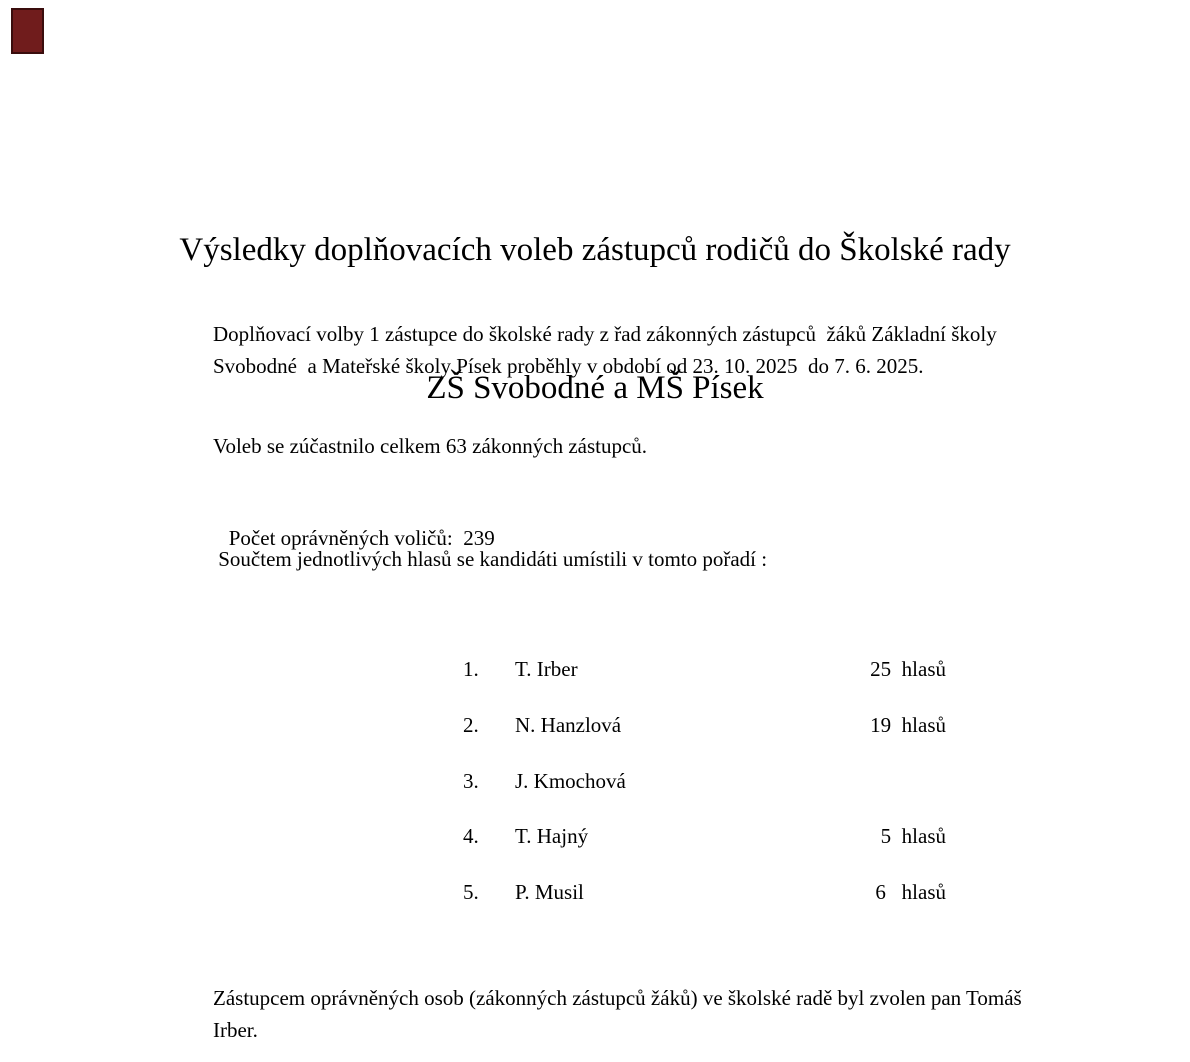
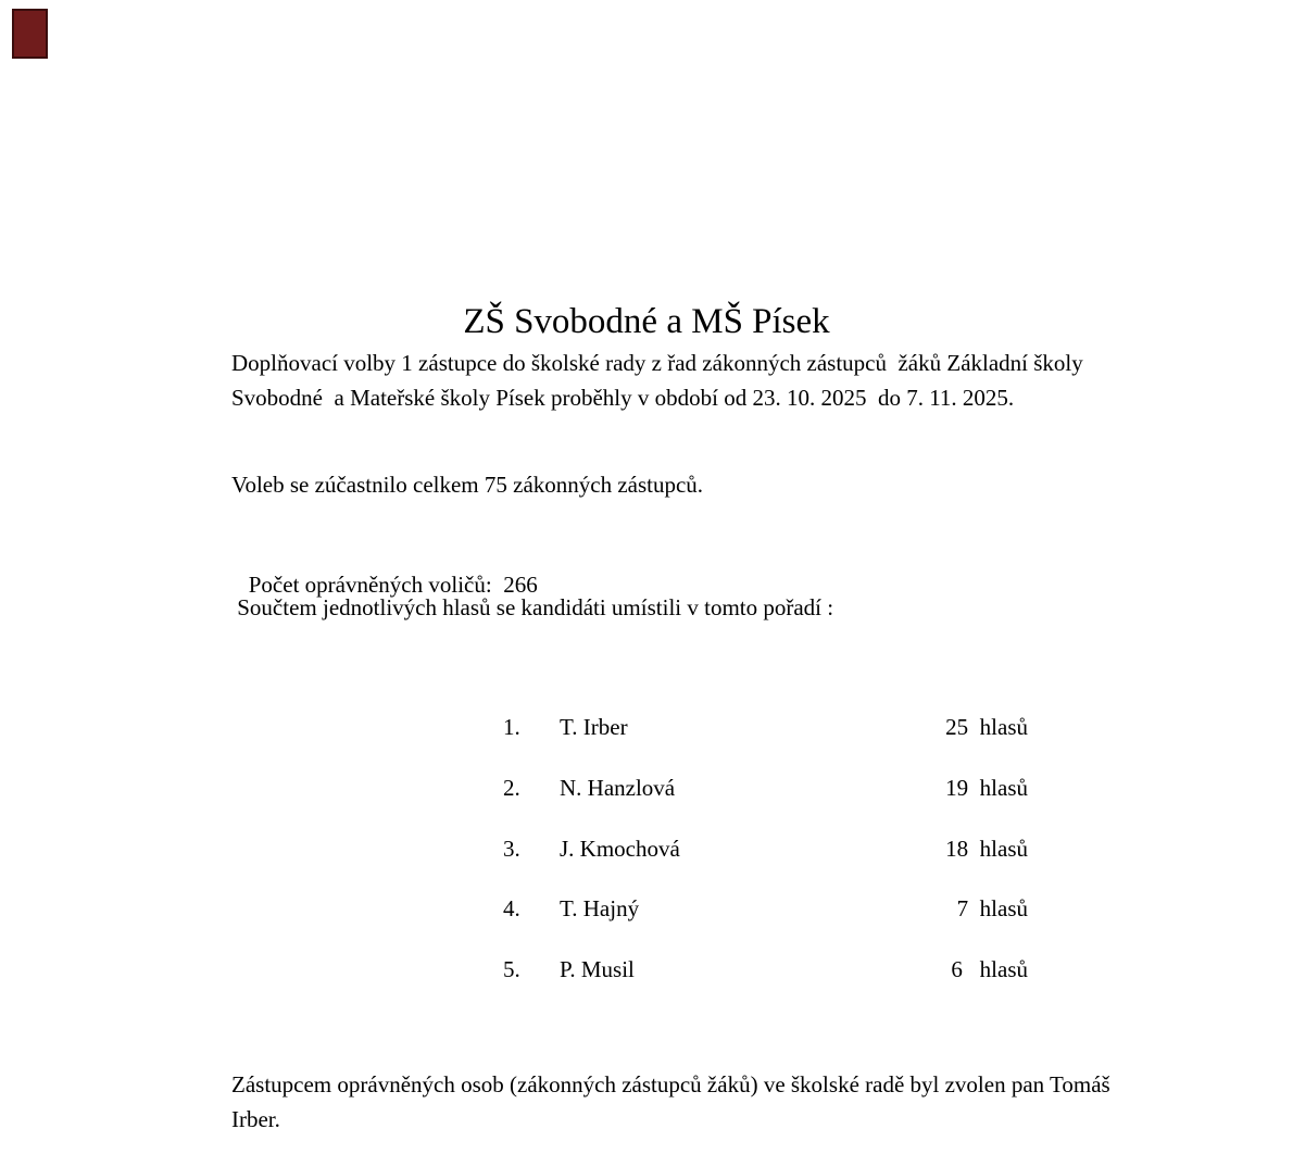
- Výsledky doplňovacích voleb zástupců rodičů do Školské rady
  ZŠ Svobodné a MŠ Písek
- Doplňovací volby 1 zástupce do školské rady z řad zákonných zástupců žáků Základní školy Svobodné a Mateřské školy Písek proběhly v období od 23. 10. 2025 do 7. 6. 2025.
+ Doplňovací volby 1 zástupce do školské rady z řad zákonných zástupců žáků Základní školy Svobodné a Mateřské školy Písek proběhly v období od 23. 10. 2025 do 7. 11. 2025.
- Voleb se zúčastnilo celkem 63 zákonných zástupců.
+ Voleb se zúčastnilo celkem 75 zákonných zástupců.
- Počet oprávněných voličů: 239
+ Počet oprávněných voličů: 266
  Součtem jednotlivých hlasů se kandidáti umístili v tomto pořadí :
  1.
  T. Irber
  25 hlasů
  2.
  N. Hanzlová
  19 hlasů
  3.
  J. Kmochová
+ 18 hlasů
  4.
  T. Hajný
- 5 hlasů
+ 7 hlasů
  5.
  P. Musil
  6 hlasů
  Zástupcem oprávněných osob (zákonných zástupců žáků) ve školské radě byl zvolen pan Tomáš Irber.
